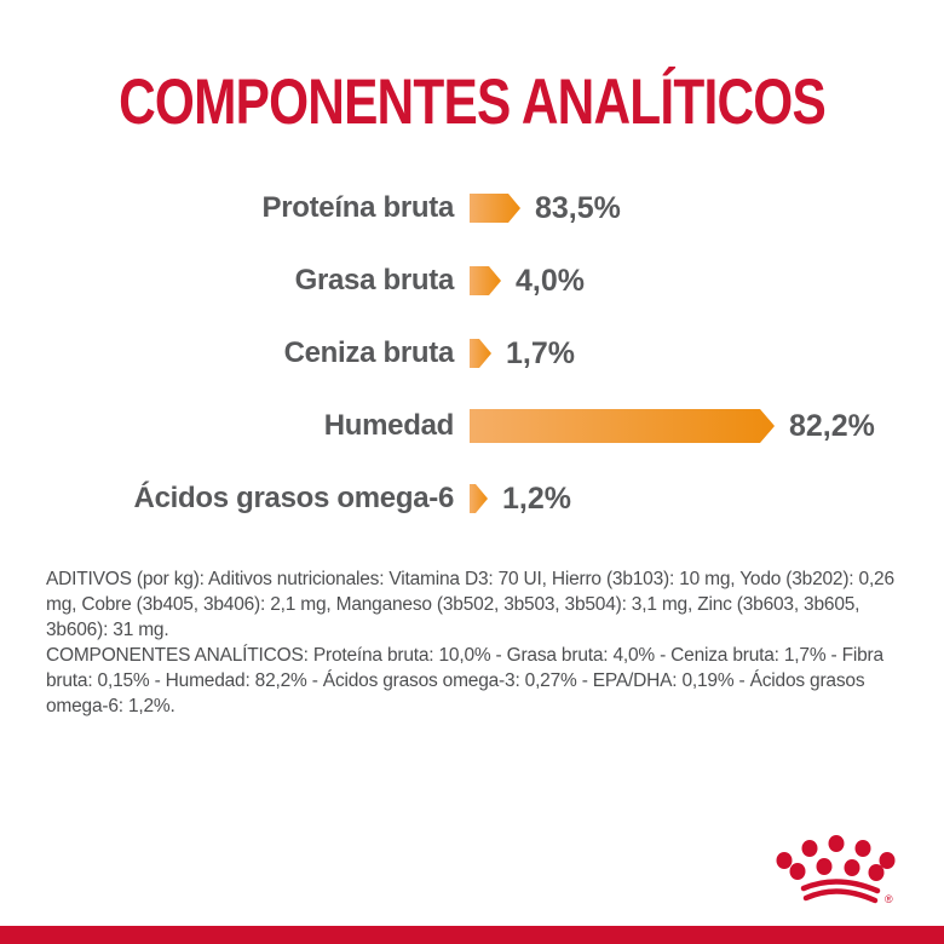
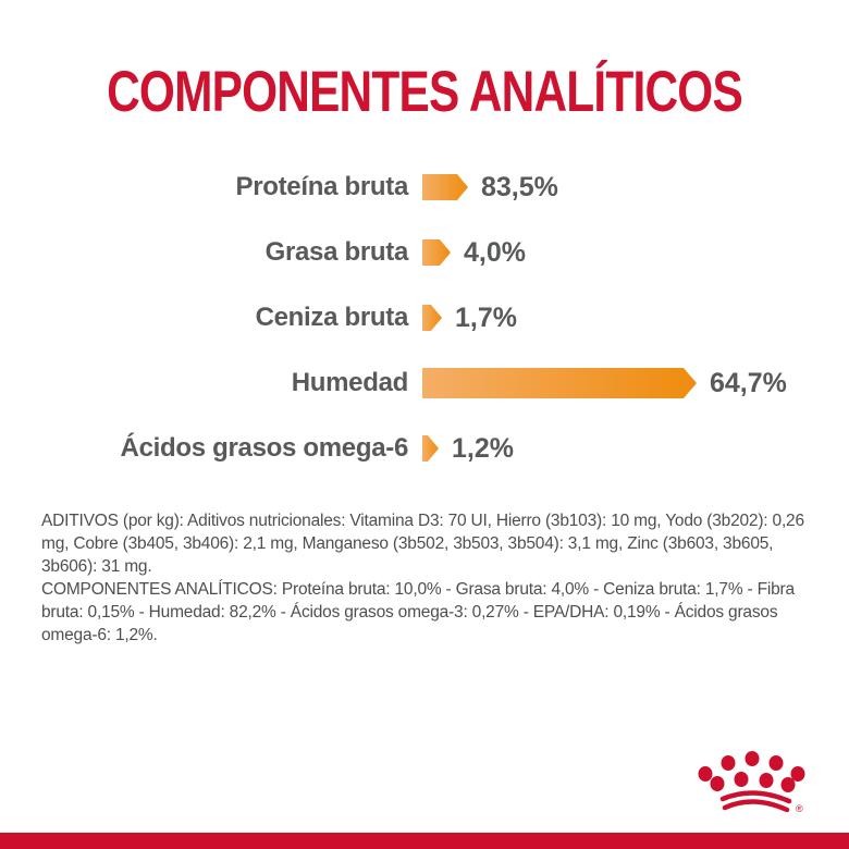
  COMPONENTES ANALÍTICOS
  Proteína bruta
  83,5%
  Grasa bruta
  4,0%
  Ceniza bruta
  1,7%
  Humedad
- 82,2%
+ 64,7%
  Ácidos grasos omega-6
  1,2%
  ADITIVOS (por kg): Aditivos nutricionales: Vitamina D3: 70 UI, Hierro (3b103): 10 mg, Yodo (3b202): 0,26 mg, Cobre (3b405, 3b406): 2,1 mg, Manganeso (3b502, 3b503, 3b504): 3,1 mg, Zinc (3b603, 3b605, 3b606): 31 mg.
  COMPONENTES ANALÍTICOS: Proteína bruta: 10,0% - Grasa bruta: 4,0% - Ceniza bruta: 1,7% - Fibra bruta: 0,15% - Humedad: 82,2% - Ácidos grasos omega-3: 0,27% - EPA/DHA: 0,19% - Ácidos grasos omega-6: 1,2%.
  ®
